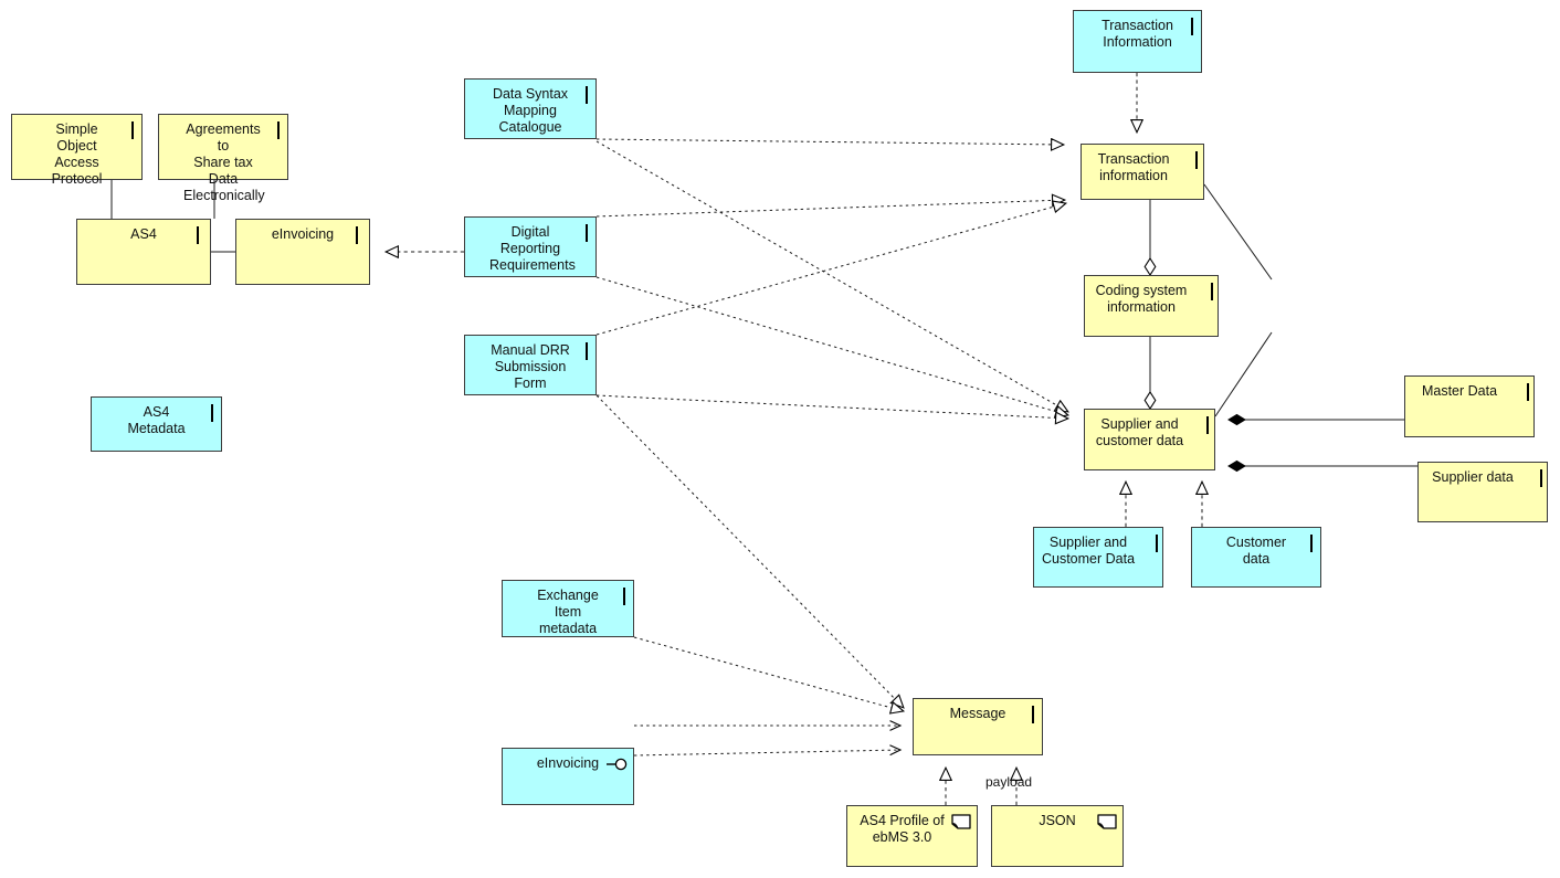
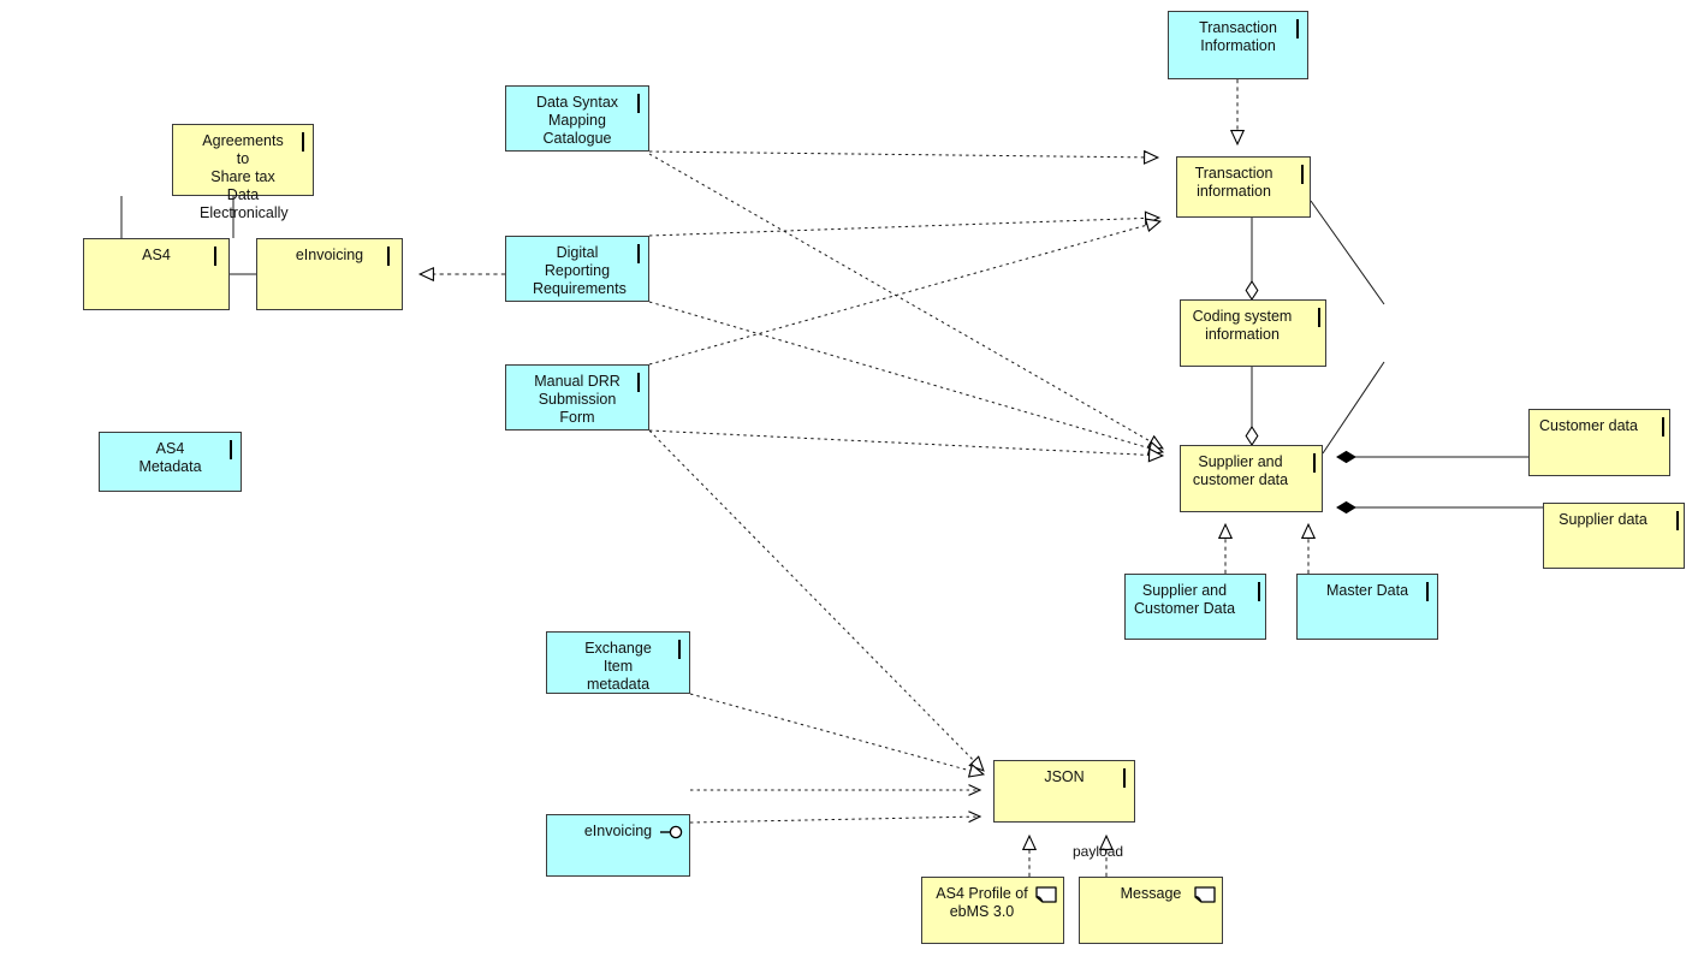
- Simple Object
- Access
- Protocol
  Agreements to
  Share tax Data
  Electronically
  AS4
  eInvoicing
  AS4 Metadata
  Data Syntax
  Mapping
  Catalogue
  Digital
  Reporting
  Requirements
  Manual DRR
  Submission
  Form
  Exchange Item
  metadata
  eInvoicing
  Transaction
  Information
  Transaction
  information
  Coding system
  information
  Supplier and
  customer data
- Master Data
+ Customer data
  Supplier data
  Supplier and
  Customer Data
- Customer data
+ Master Data
- Message
+ JSON
  AS4 Profile of
  ebMS 3.0
- JSON
+ Message
  payload
